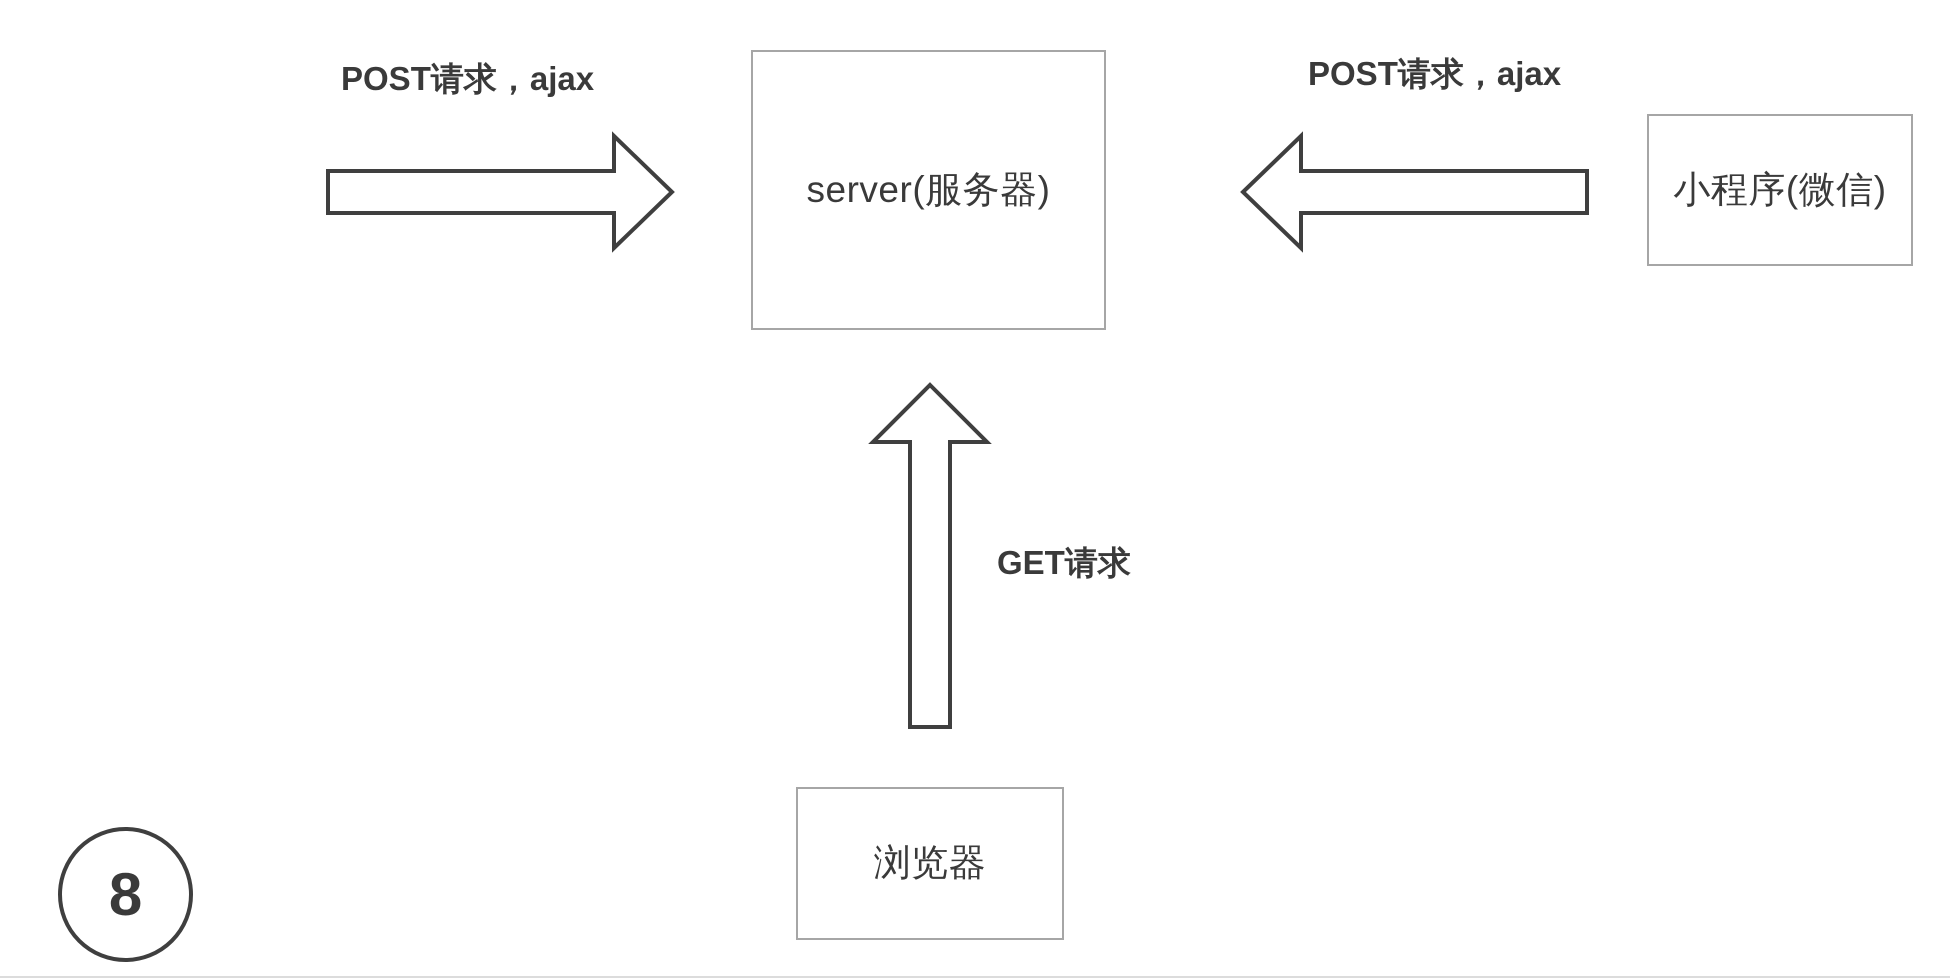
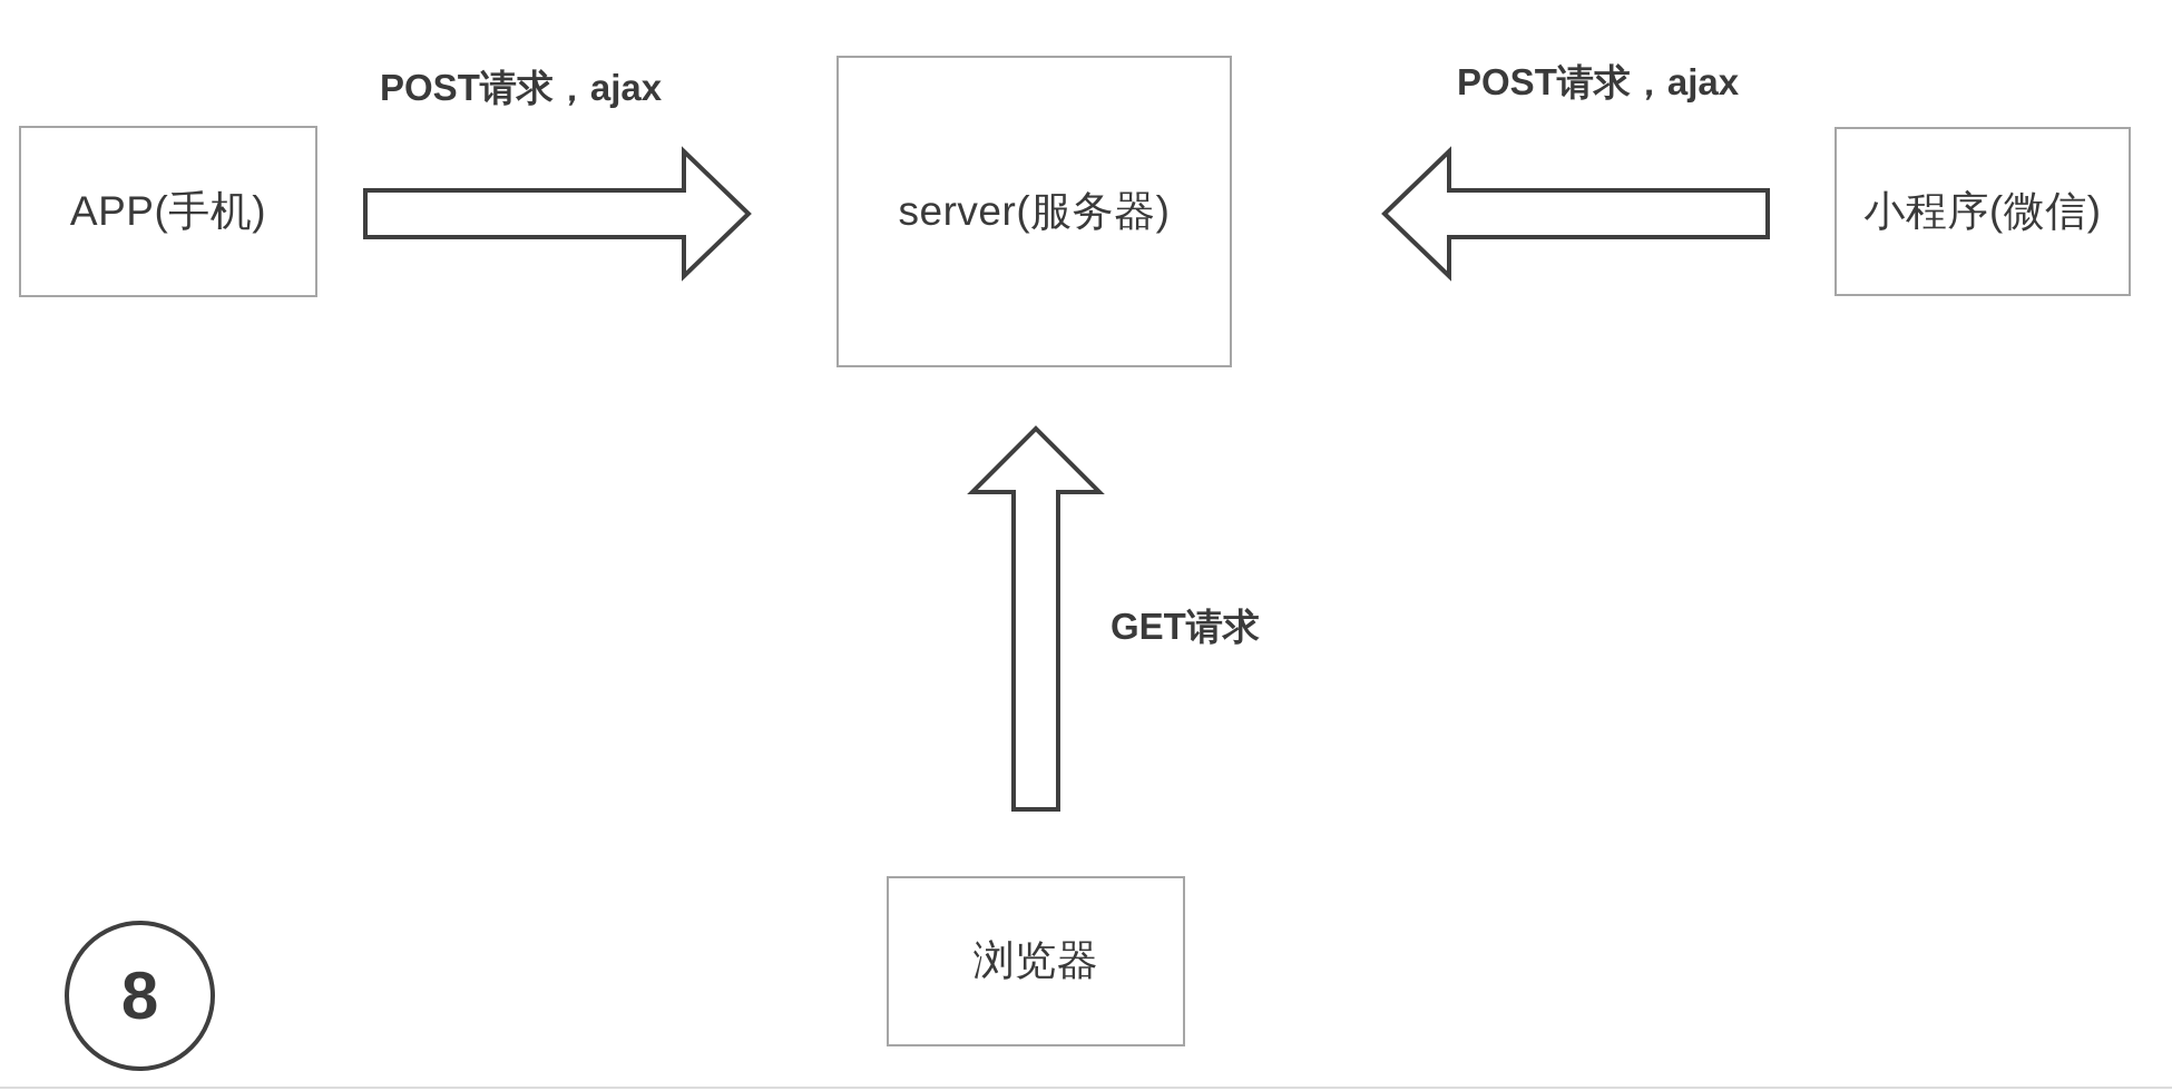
+ APP(手机)
  POST请求，ajax
  server(服务器)
  POST请求，ajax
  小程序(微信)
  GET请求
  浏览器
  8
